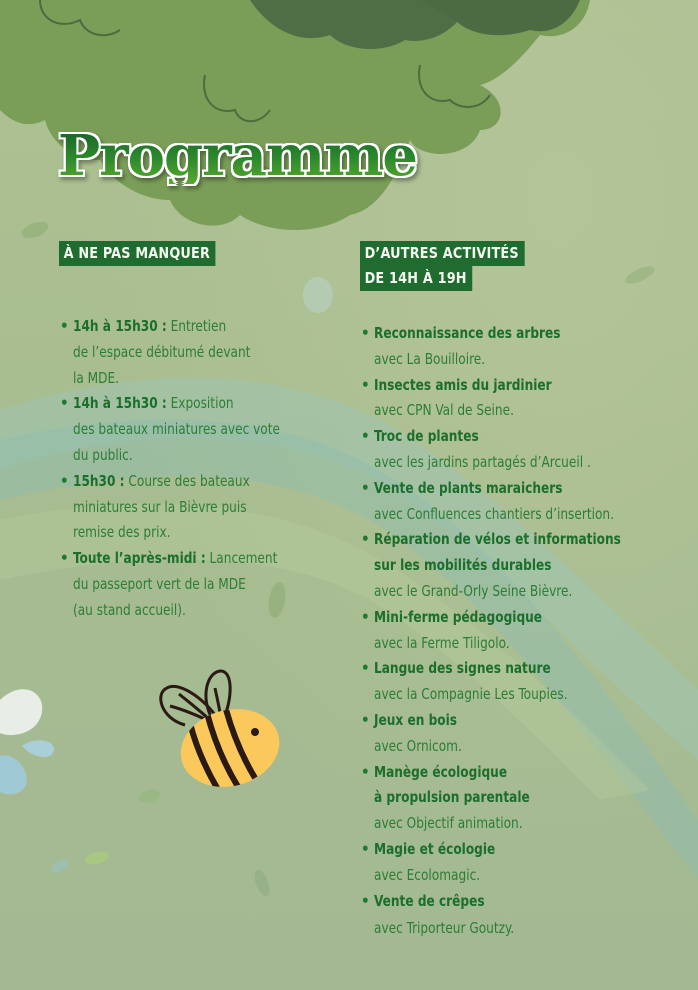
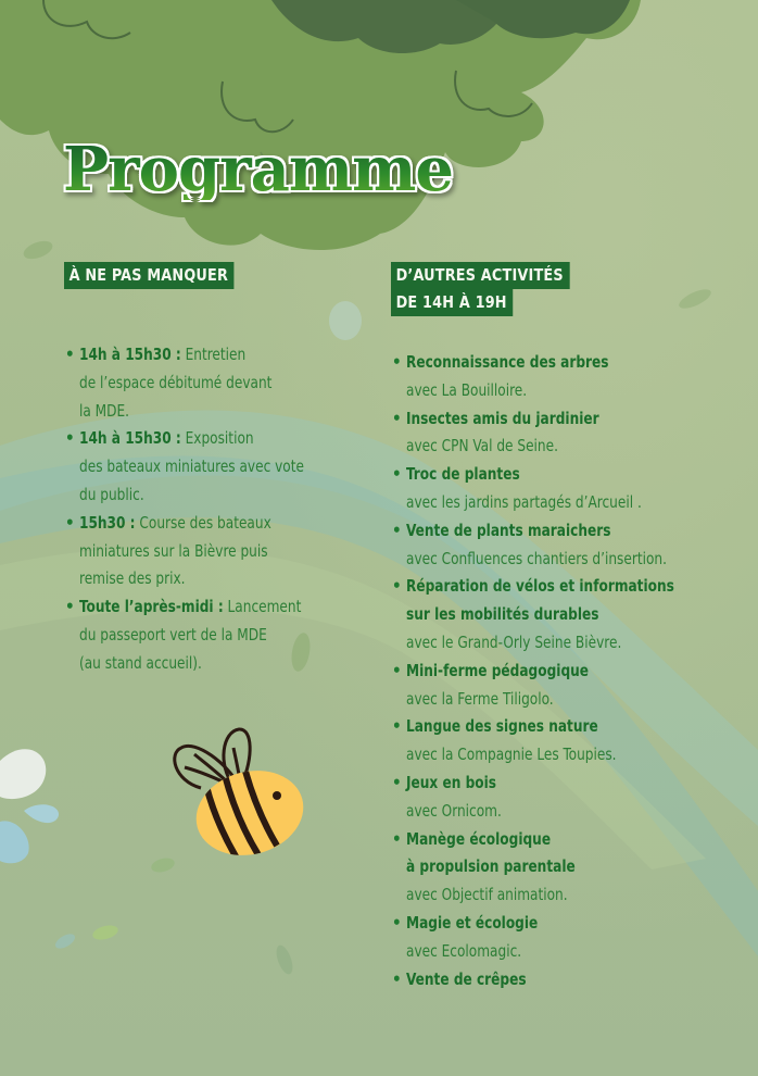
  Programme
  À NE PAS MANQUER
  •
  14h à 15h30 : Entretien
  de l’espace débitumé devant
  la MDE.
  •
  14h à 15h30 : Exposition
  des bateaux miniatures avec vote
  du public.
  •
  15h30 : Course des bateaux
  miniatures sur la Bièvre puis
  remise des prix.
  •
  Toute l’après-midi : Lancement
  du passeport vert de la MDE
  (au stand accueil).
  D’AUTRES ACTIVITÉS
  DE 14H À 19H
  •
  Reconnaissance des arbres
  avec La Bouilloire.
  •
  Insectes amis du jardinier
  avec CPN Val de Seine.
  •
  Troc de plantes
  avec les jardins partagés d’Arcueil .
  •
  Vente de plants maraichers
  avec Confluences chantiers d’insertion.
  •
  Réparation de vélos et informations
  sur les mobilités durables
  avec le Grand-Orly Seine Bièvre.
  •
  Mini-ferme pédagogique
  avec la Ferme Tiligolo.
  •
  Langue des signes nature
  avec la Compagnie Les Toupies.
  •
  Jeux en bois
  avec Ornicom.
  •
  Manège écologique
  à propulsion parentale
  avec Objectif animation.
  •
  Magie et écologie
  avec Ecolomagic.
  •
  Vente de crêpes
- avec Triporteur Goutzy.
